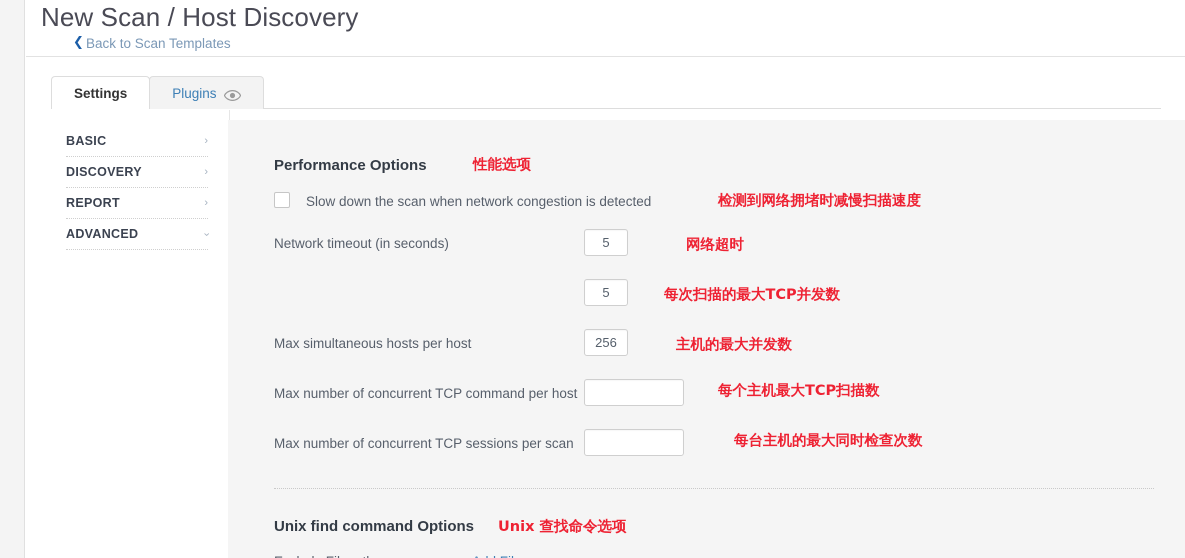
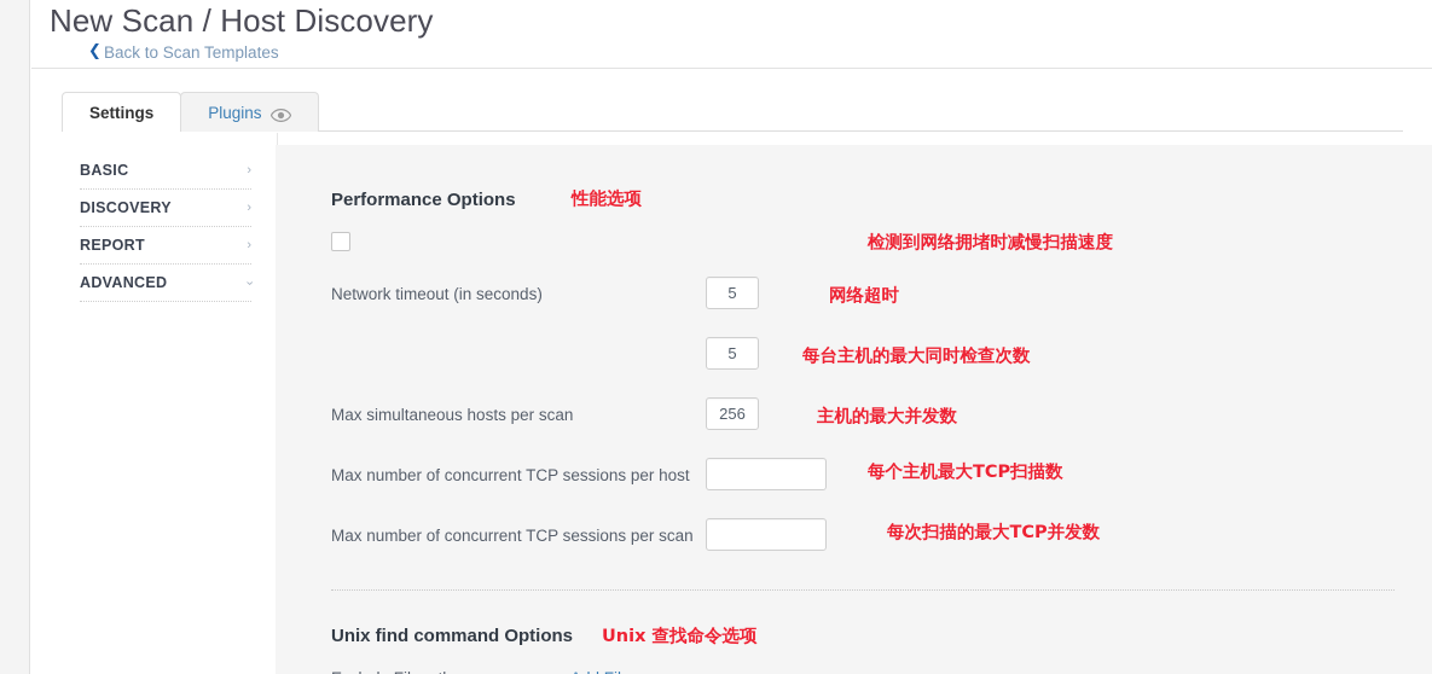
  New Scan / Host Discovery
  ❮
  Back to Scan Templates
  Settings
  Plugins
  BASIC
  ›
  DISCOVERY
  ›
  REPORT
  ›
  ADVANCED
  Performance Options
  性能选项
- Slow down the scan when network congestion is detected
  检测到网络拥堵时减慢扫描速度
  Network timeout (in seconds)
  5
  网络超时
  5
- 每次扫描的最大TCP并发数
+ 每台主机的最大同时检查次数
- Max simultaneous hosts per host
+ Max simultaneous hosts per scan
  256
  主机的最大并发数
- Max number of concurrent TCP command per host
+ Max number of concurrent TCP sessions per host
  每个主机最大TCP扫描数
  Max number of concurrent TCP sessions per scan
- 每台主机的最大同时检查次数
+ 每次扫描的最大TCP并发数
  Unix find command Options
  Unix 查找命令选项
